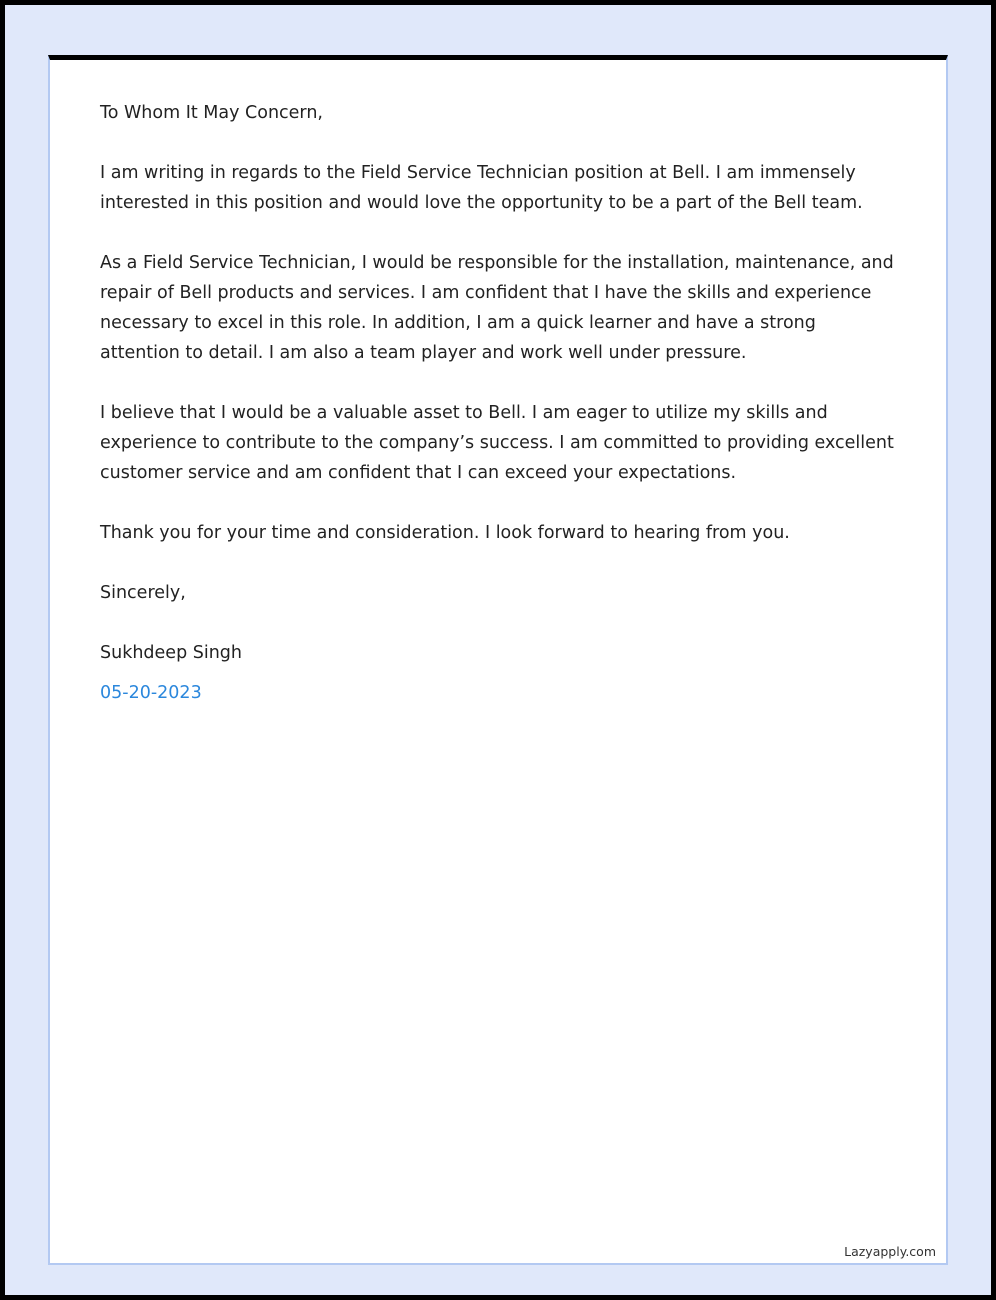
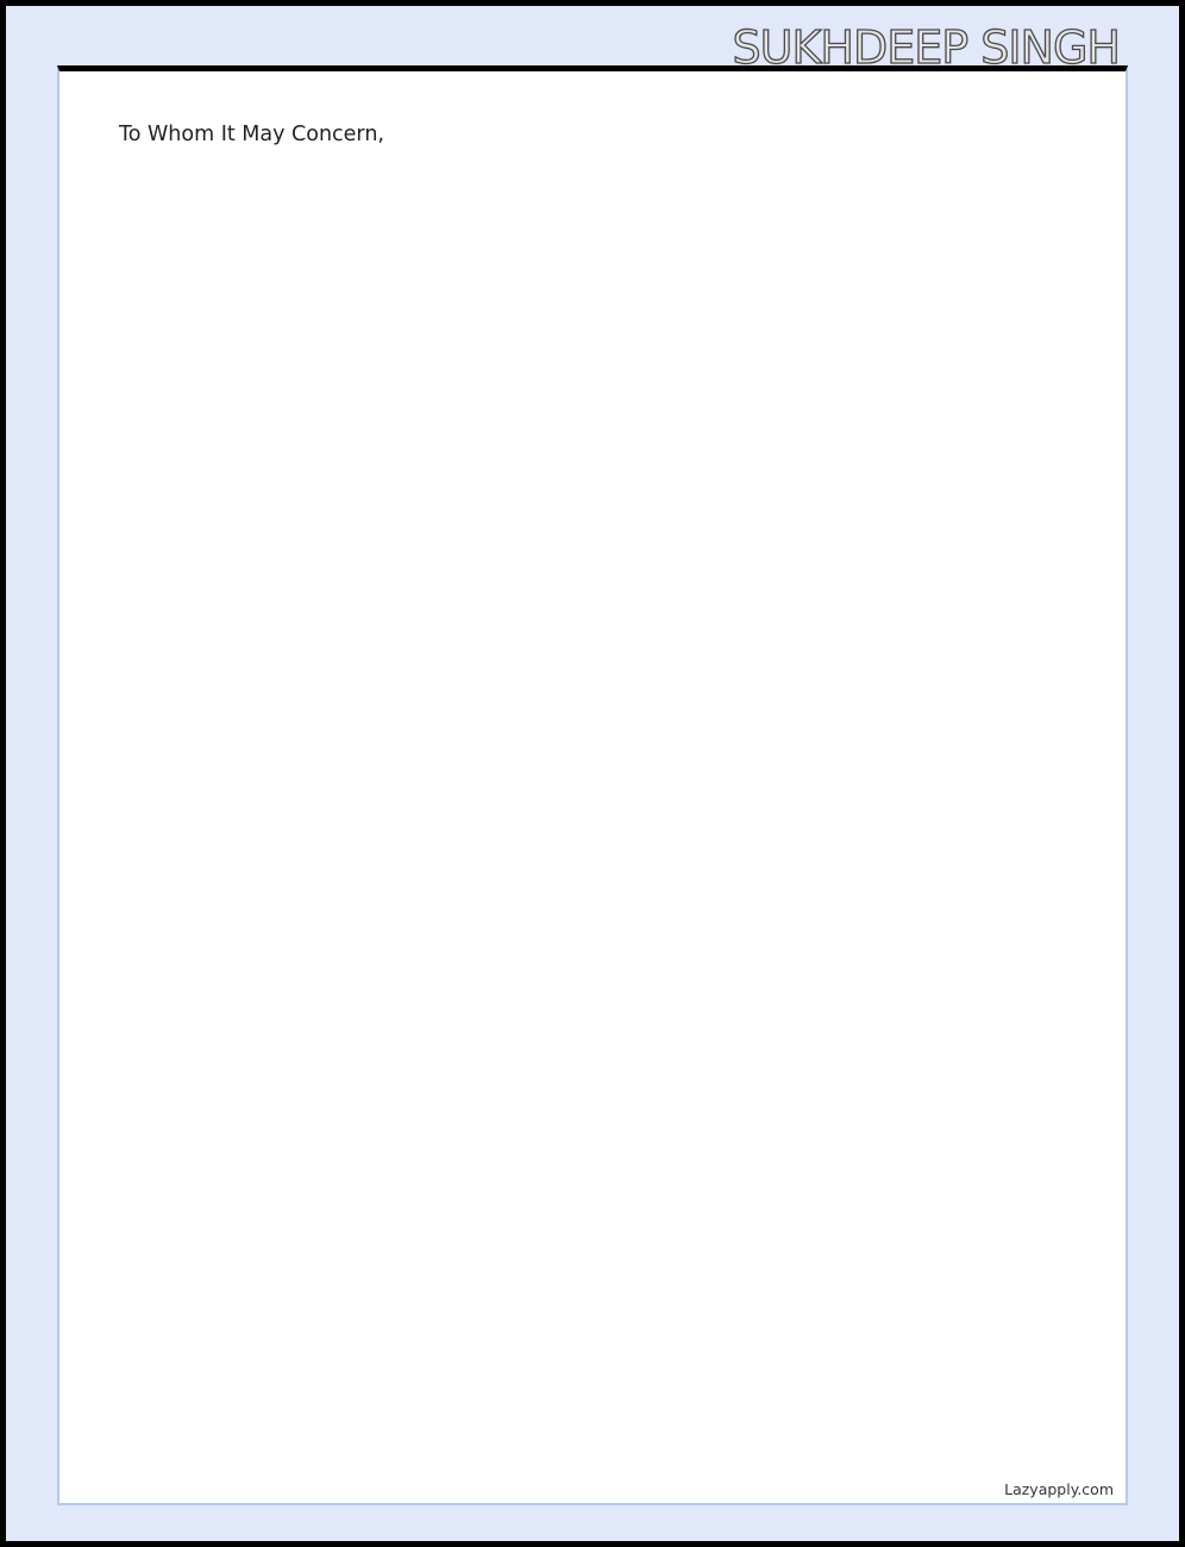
+ SUKHDEEP SINGH
  To Whom It May Concern,
- I am writing in regards to the Field Service Technician position at Bell. I am immensely interested in this position and would love the opportunity to be a part of the Bell team.
- As a Field Service Technician, I would be responsible for the installation, maintenance, and repair of Bell products and services. I am confident that I have the skills and experience necessary to excel in this role. In addition, I am a quick learner and have a strong attention to detail. I am also a team player and work well under pressure.
- I believe that I would be a valuable asset to Bell. I am eager to utilize my skills and experience to contribute to the company’s success. I am committed to providing excellent customer service and am confident that I can exceed your expectations.
- Thank you for your time and consideration. I look forward to hearing from you.
- Sincerely,
- Sukhdeep Singh
- 05-20-2023
  Lazyapply.com
